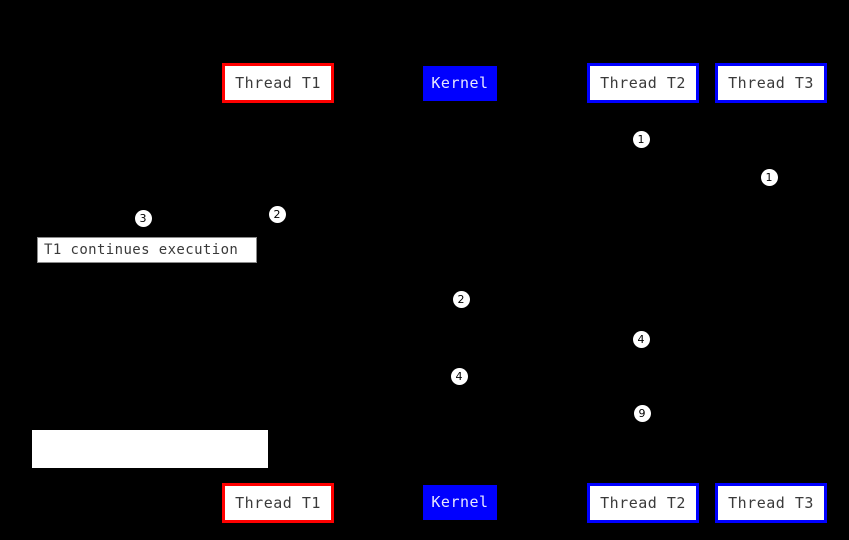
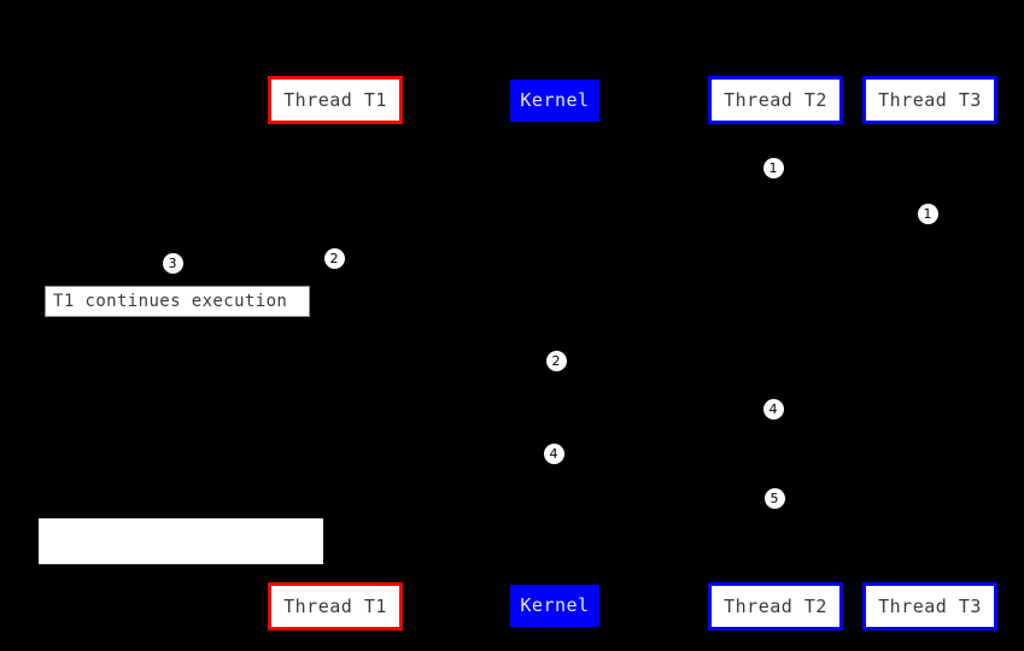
  Thread T1
  Kernel
  Thread T2
  Thread T3
  1
  1
  3
  2
  2
  4
  4
- 9
+ 5
  T1 continues execution
  Thread T1
  Kernel
  Thread T2
  Thread T3
